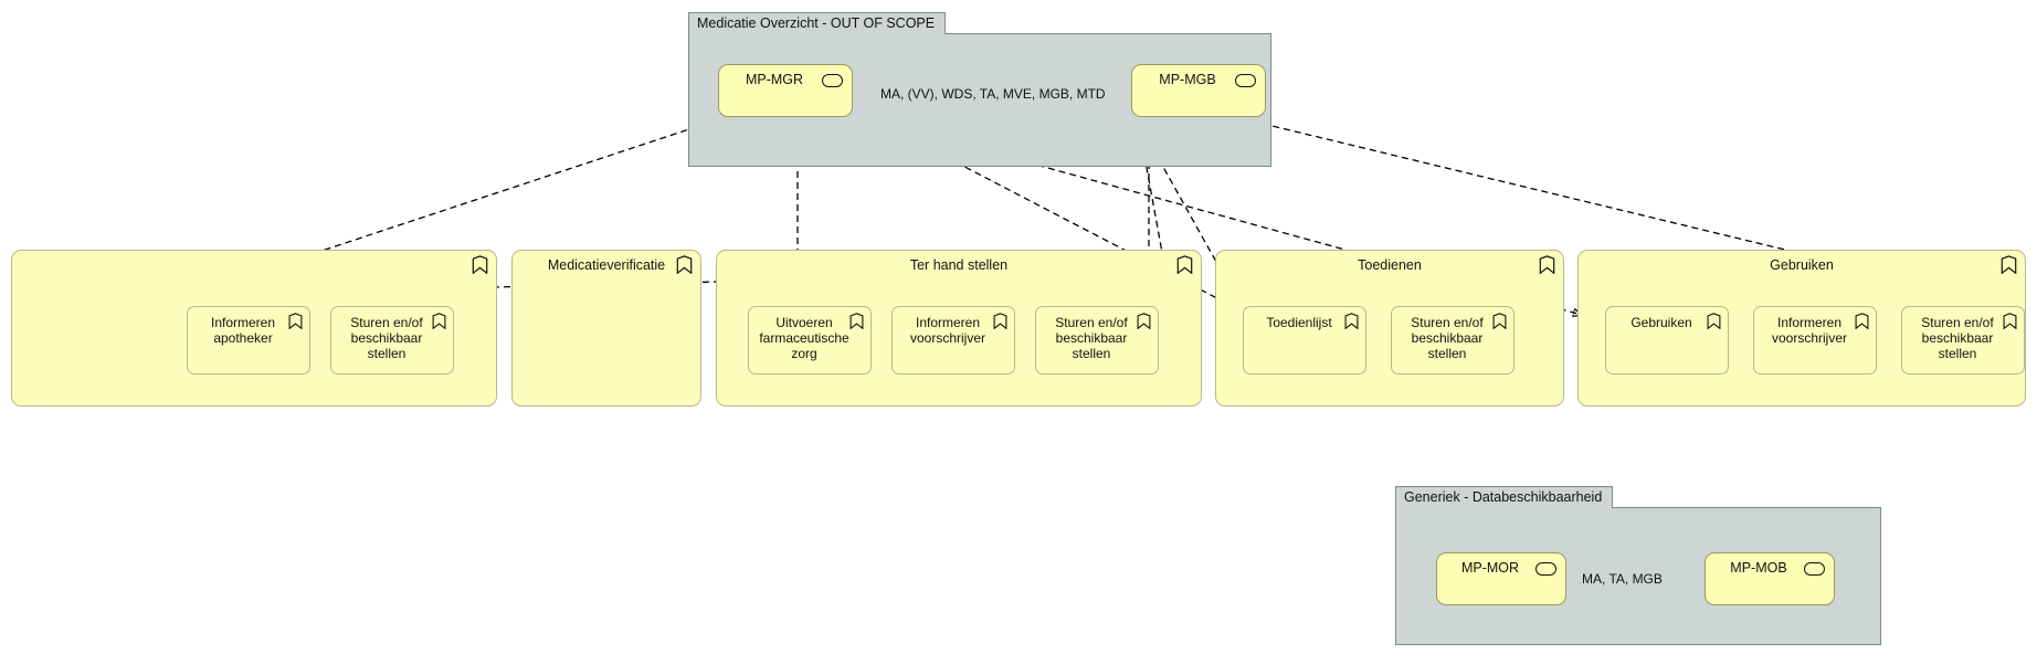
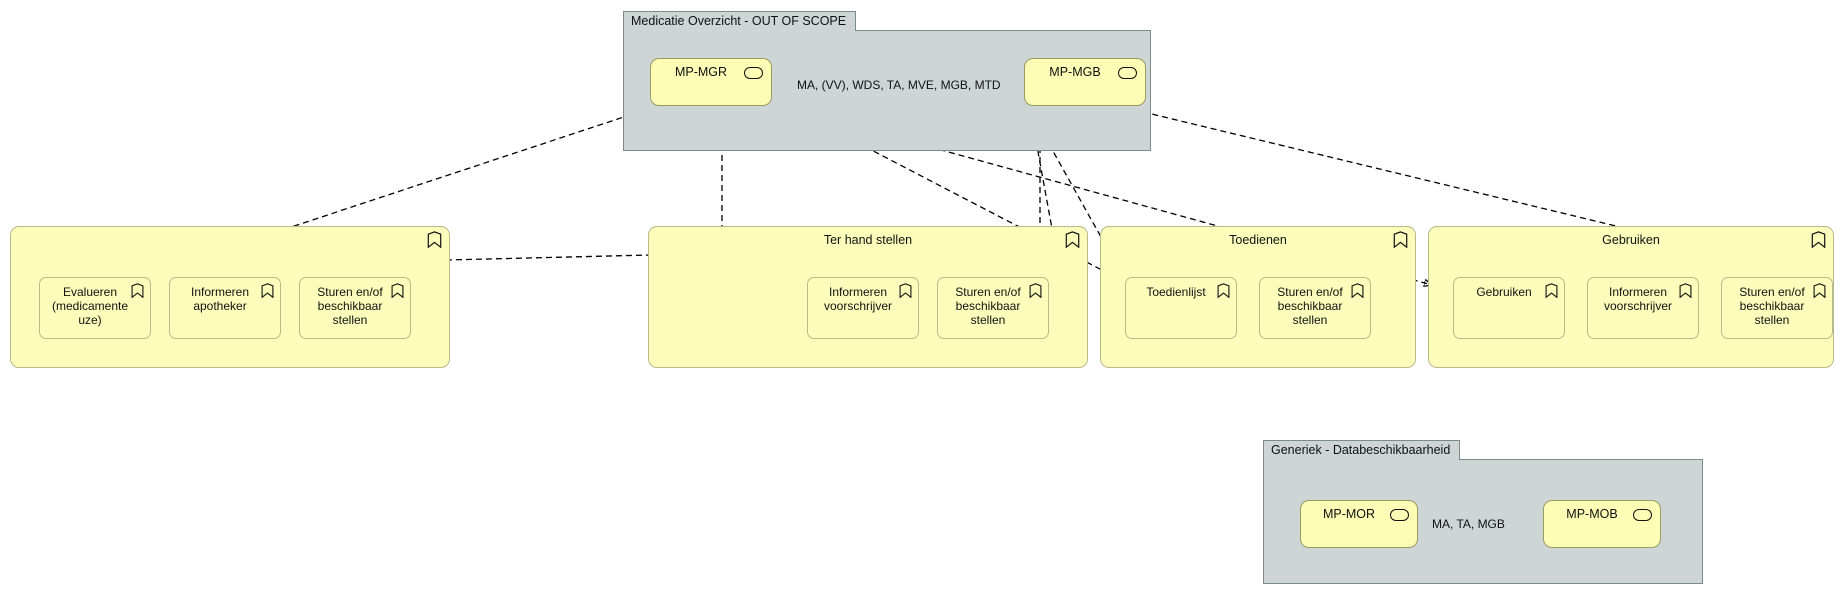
  Medicatie Overzicht - OUT OF SCOPE
  MP-MGR
  MP-MGB
  MA, (VV), WDS, TA, MVE, MGB, MTD
+ Evalueren (medicamente uze)
  Informeren apotheker
  Sturen en/of beschikbaar stellen
- Medicatieverificatie
  Ter hand stellen
- Uitvoeren farmaceutische zorg
  Informeren voorschrijver
  Sturen en/of beschikbaar stellen
  Toedienen
  Toedienlijst
  Sturen en/of beschikbaar stellen
  Gebruiken
  Gebruiken
  Informeren voorschrijver
  Sturen en/of beschikbaar stellen
  Generiek - Databeschikbaarheid
  MP-MOR
  MP-MOB
  MA, TA, MGB
